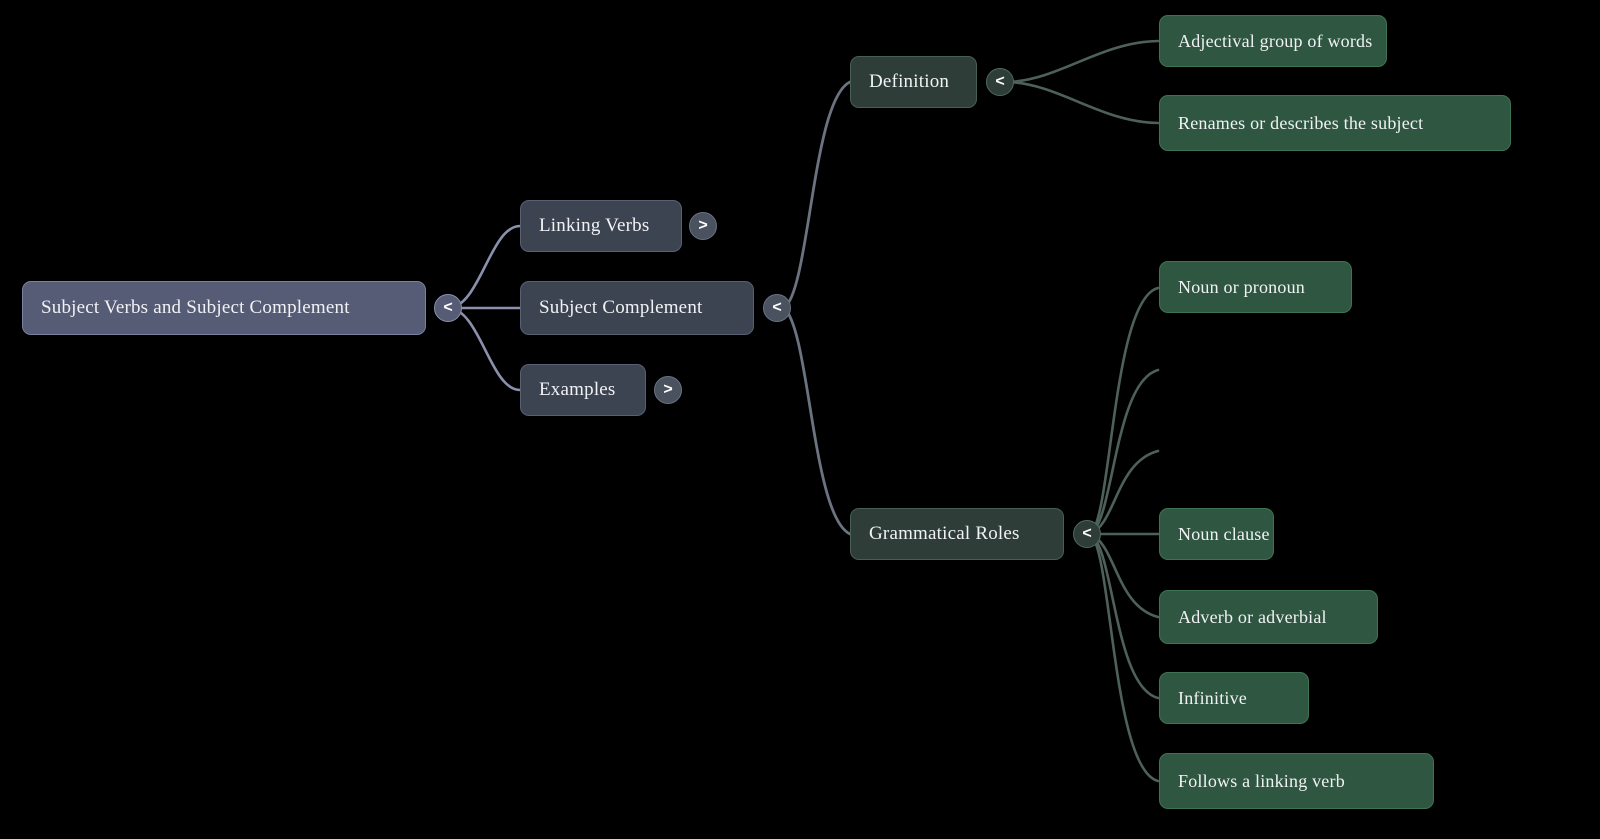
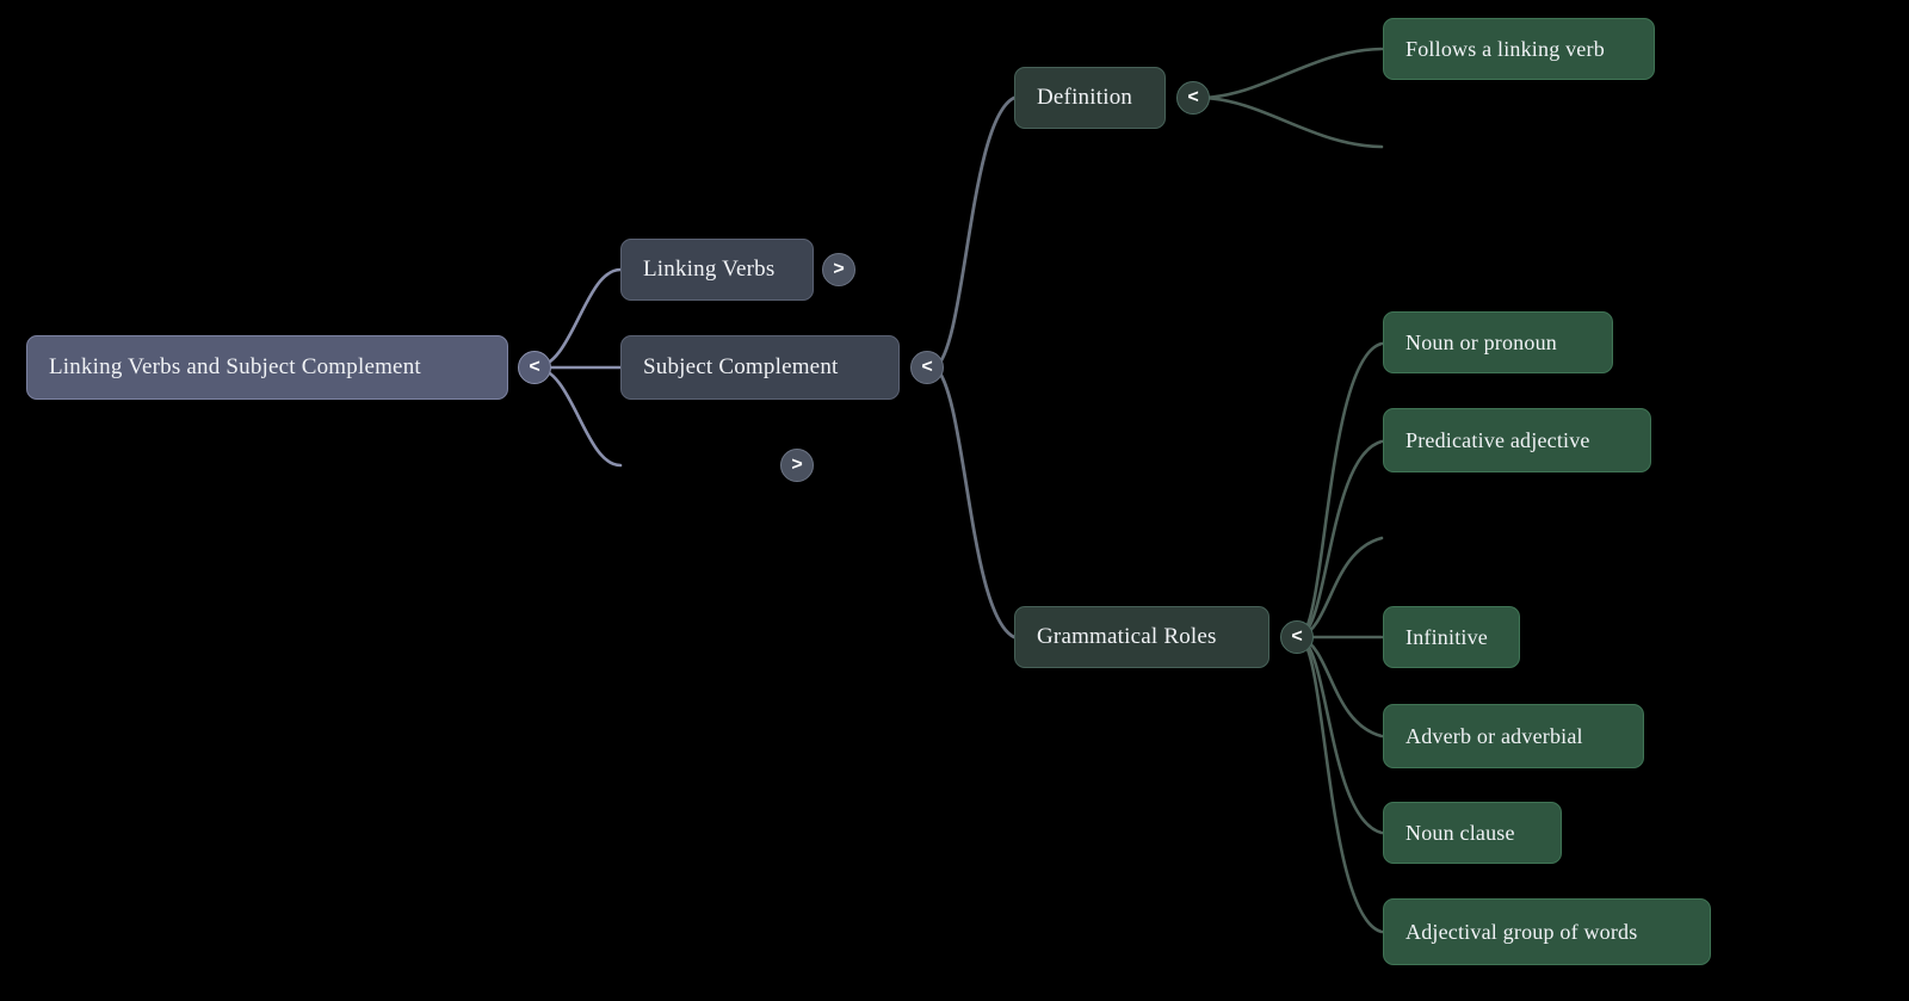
- Subject Verbs and Subject Complement
+ Linking Verbs and Subject Complement
  <
  Linking Verbs
  >
  Subject Complement
  <
- Examples
  >
  Definition
  <
  Grammatical Roles
  <
- Adjectival group of words
+ Follows a linking verb
- Renames or describes the subject
  Noun or pronoun
+ Predicative adjective
- Noun clause
+ Infinitive
  Adverb or adverbial
- Infinitive
+ Noun clause
- Follows a linking verb
+ Adjectival group of words
